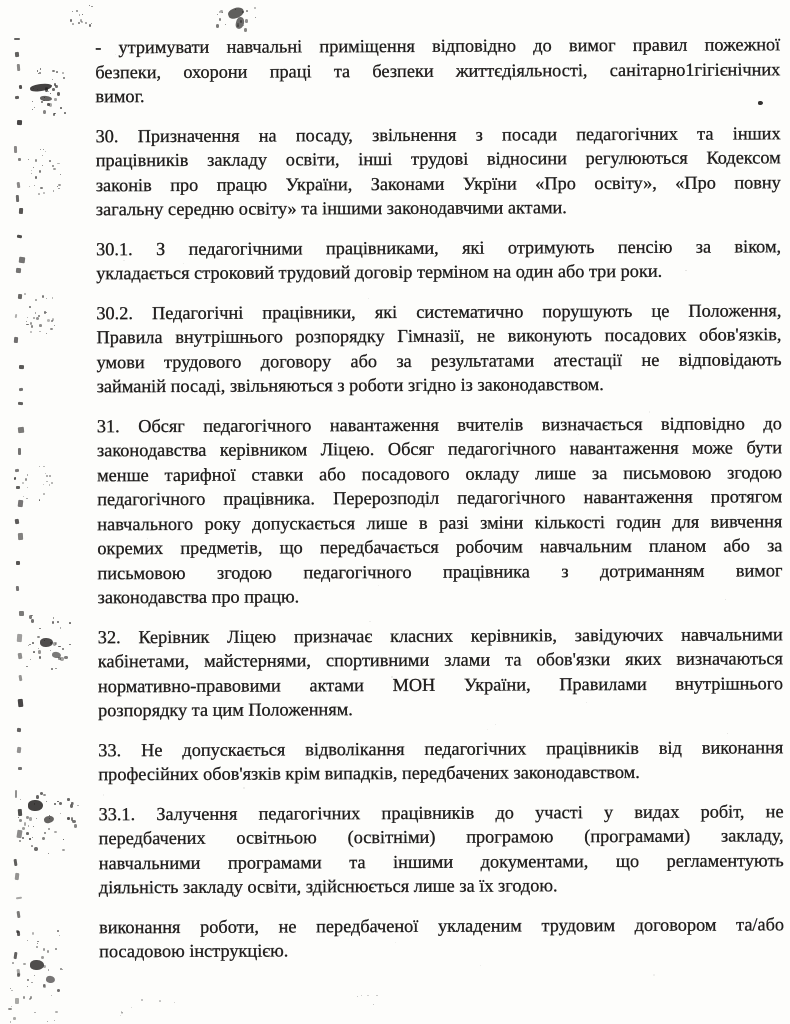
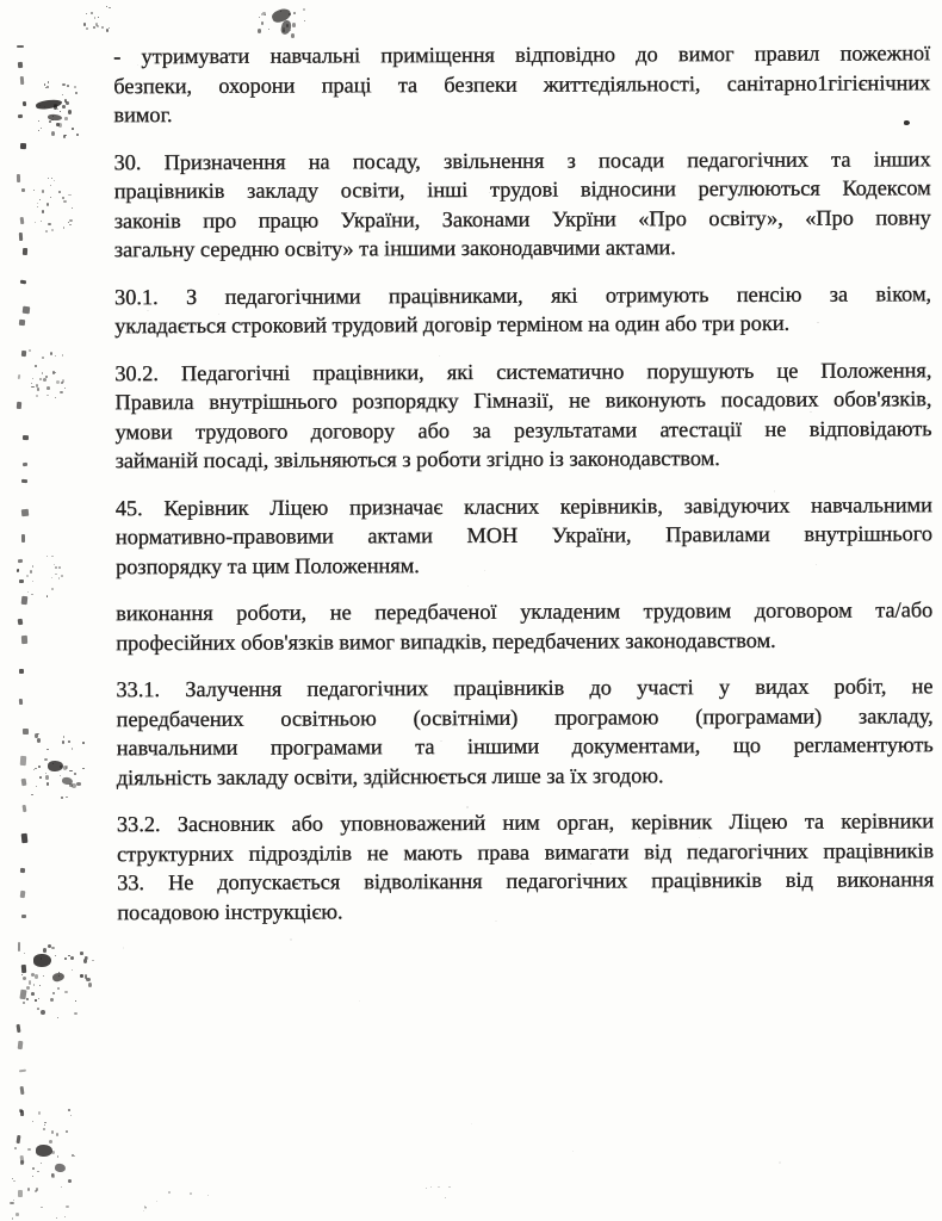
  - утримувати навчальні приміщення відповідно до вимог правил пожежної
  безпеки, охорони праці та безпеки життєдіяльності, санітарно1гігієнічних
  вимог.
  30. Призначення на посаду, звільнення з посади педагогічних та інших
  працівників закладу освіти, інші трудові відносини регулюються Кодексом
  законів про працю України, Законами Укрїни «Про освіту», «Про повну
  загальну середню освіту» та іншими законодавчими актами.
  30.1. З педагогічними працівниками, які отримують пенсію за віком,
  укладається строковий трудовий договір терміном на один або три роки.
  30.2. Педагогічні працівники, які систематично порушують це Положення,
  Правила внутрішнього розпорядку Гімназії, не виконують посадових обов'язків,
  умови трудового договору або за результатами атестації не відповідають
  займаній посаді, звільняються з роботи згідно із законодавством.
- 31. Обсяг педагогічного навантаження вчителів визначається відповідно до
- законодавства керівником Ліцею. Обсяг педагогічного навантаження може бути
- менше тарифної ставки або посадового окладу лише за письмовою згодою
- педагогічного працівника. Перерозподіл педагогічного навантаження протягом
- навчального року допускається лише в разі зміни кількості годин для вивчення
- окремих предметів, що передбачається робочим навчальним планом або за
- письмовою згодою педагогічного працівника з дотриманням вимог
- законодавства про працю.
- 32. Керівник Ліцею призначає класних керівників, завідуючих навчальними
+ 45. Керівник Ліцею призначає класних керівників, завідуючих навчальними
- кабінетами, майстернями, спортивними злами та обов'язки яких визначаються
  нормативно-правовими актами МОН України, Правилами внутрішнього
  розпорядку та цим Положенням.
- 33. Не допускається відволікання педагогічних працівників від виконання
+ виконання роботи, не передбаченої укладеним трудовим договором та/або
- професійних обов'язків крім випадків, передбачених законодавством.
+ професійних обов'язків вимог випадків, передбачених законодавством.
  33.1. Залучення педагогічних працівників до участі у видах робіт, не
  передбачених освітньою (освітніми) програмою (програмами) закладу,
  навчальними програмами та іншими документами, що регламентують
  діяльність закладу освіти, здійснюється лише за їх згодою.
+ 33.2. Засновник або уповноважений ним орган, керівник Ліцею та керівники
+ структурних підрозділів не мають права вимагати від педагогічних працівників
- виконання роботи, не передбаченої укладеним трудовим договором та/або
+ 33. Не допускається відволікання педагогічних працівників від виконання
  посадовою інструкцією.
